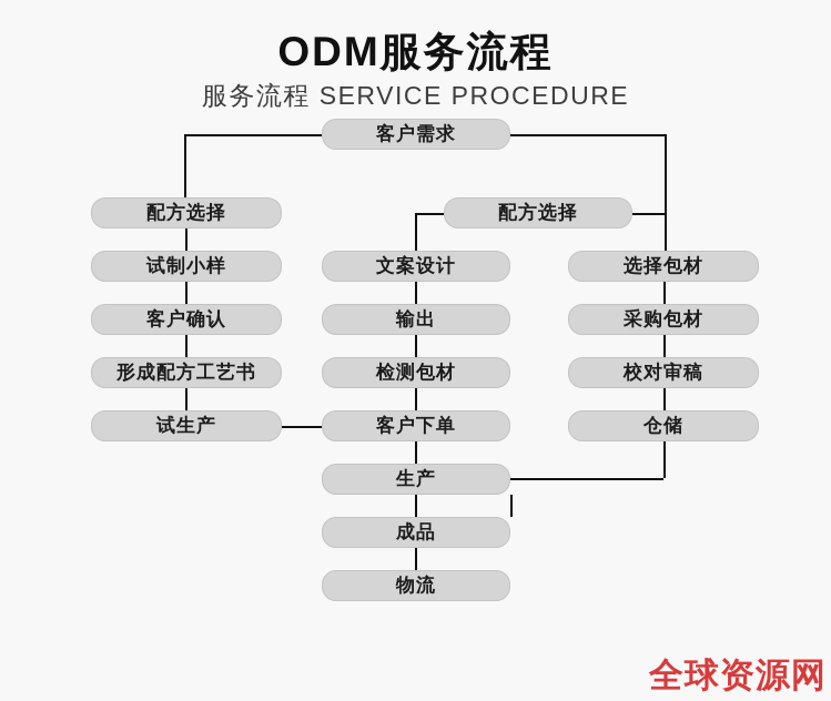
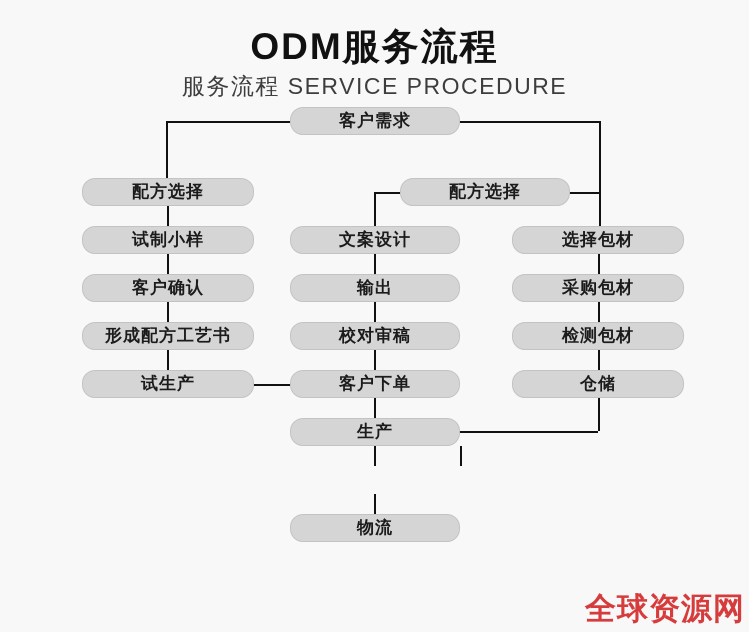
  ODM服务流程
  服务流程 SERVICE PROCEDURE
  全球资源网
  客户需求
  配方选择
  试制小样
  客户确认
  形成配方工艺书
  试生产
  配方选择
  文案设计
  输出
- 检测包材
+ 校对审稿
  客户下单
  生产
- 成品
  物流
  选择包材
  采购包材
- 校对审稿
+ 检测包材
  仓储
